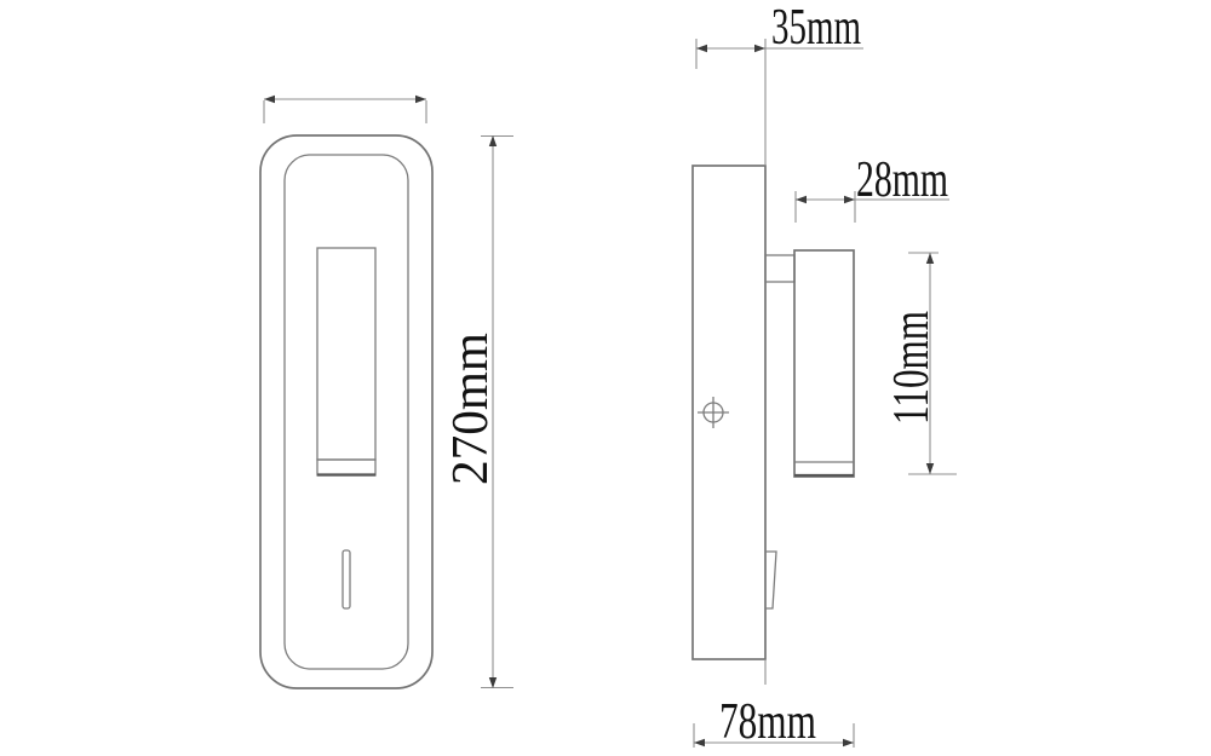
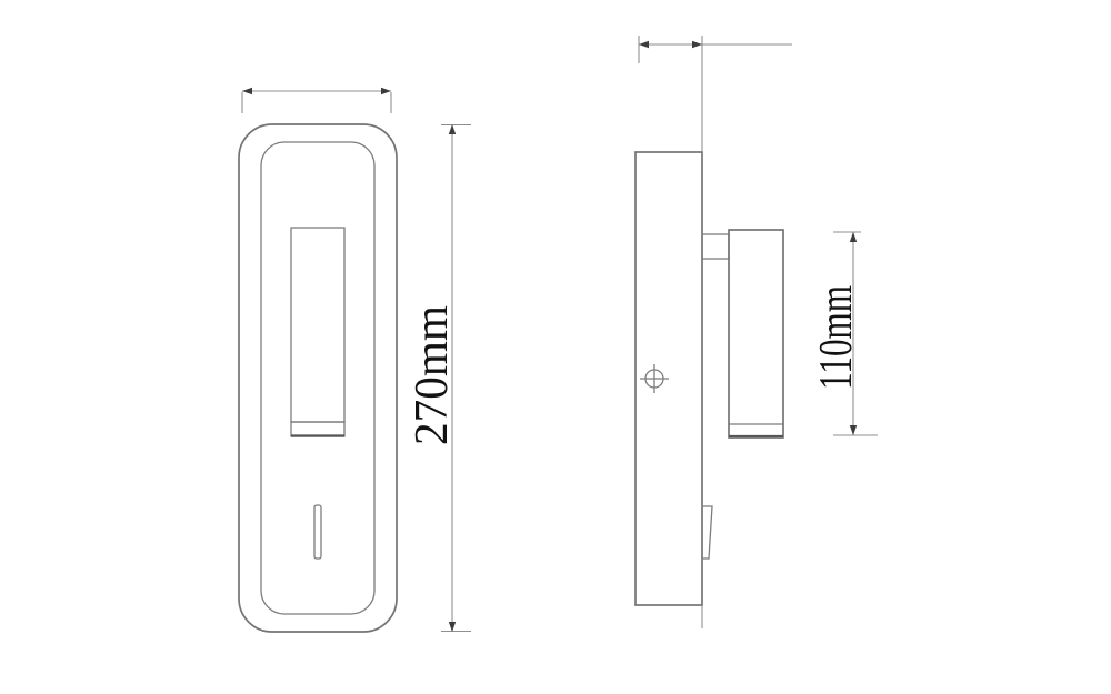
- 35mm
- 28mm
- 78mm
